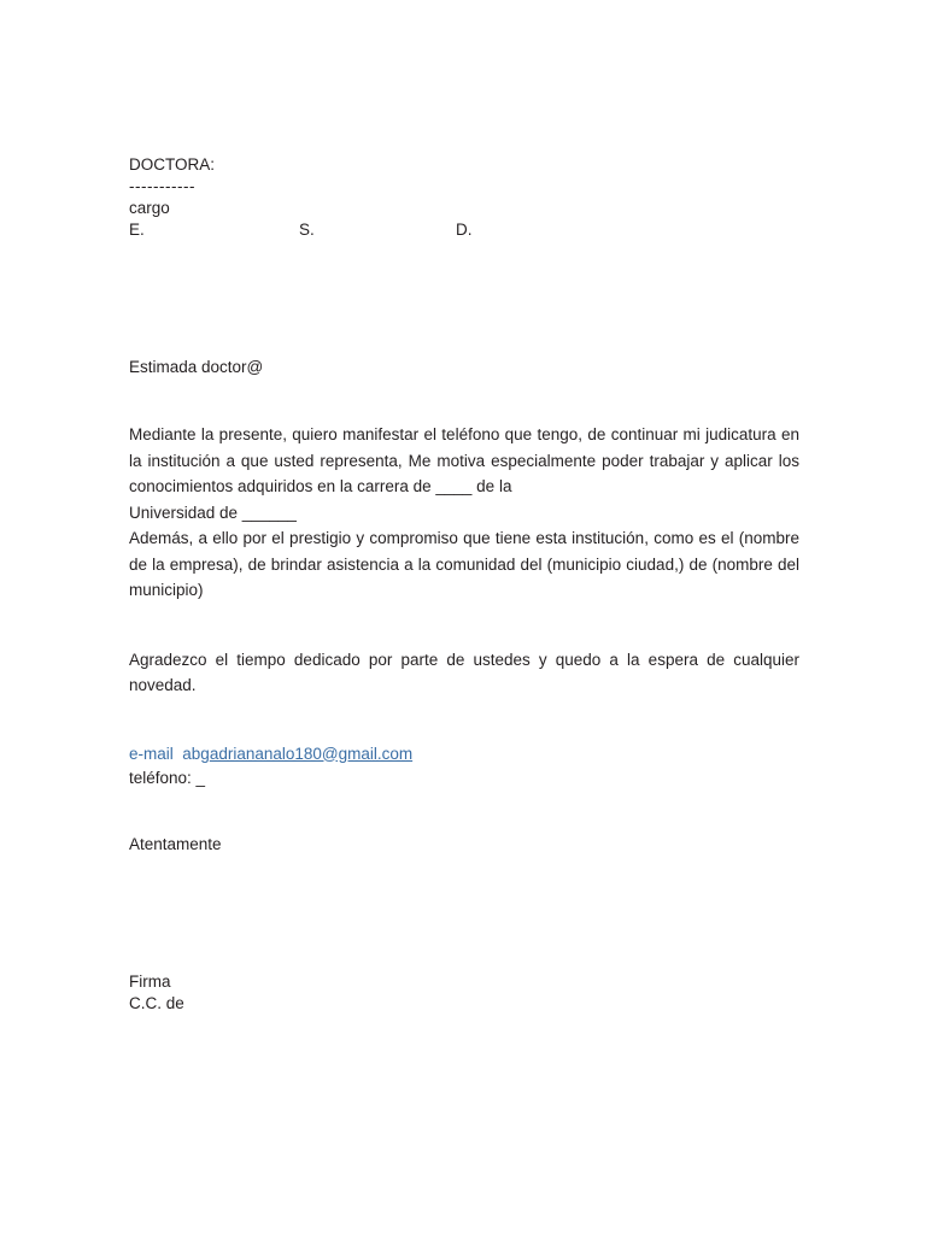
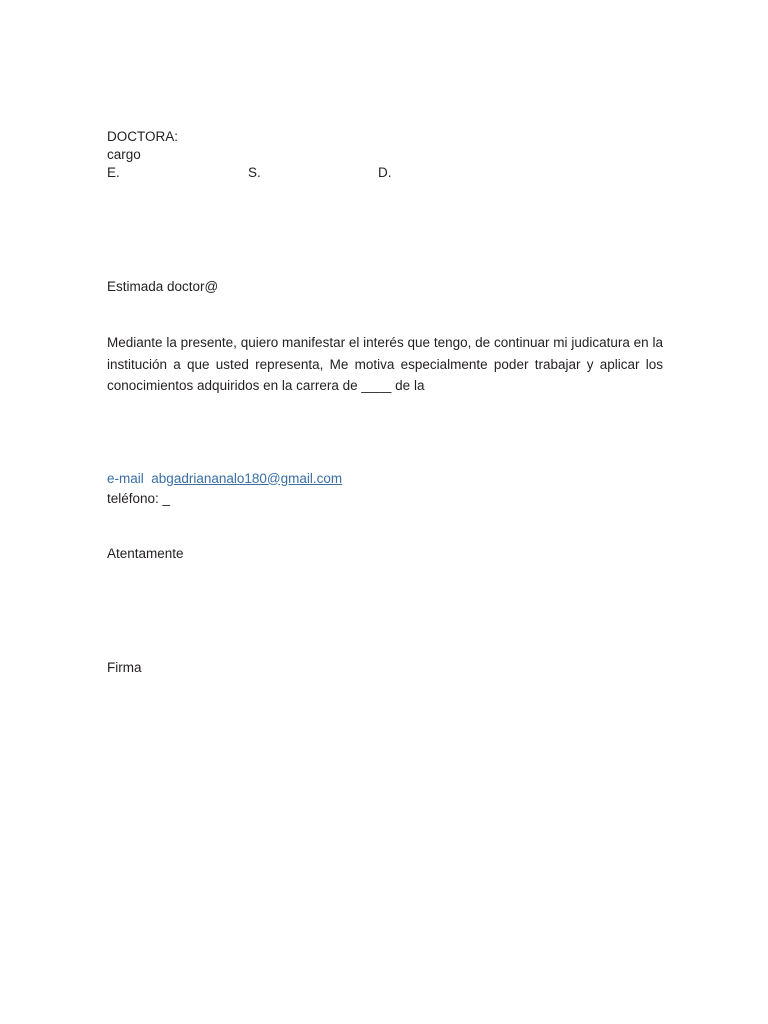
  DOCTORA:
- -----------
  cargo
  E.
  S.
  D.
  Estimada doctor@
- Mediante la presente, quiero manifestar el teléfono que tengo, de continuar mi judicatura en la institución a que usted representa, Me motiva especialmente poder trabajar y aplicar los conocimientos adquiridos en la carrera de ____ de la
+ Mediante la presente, quiero manifestar el interés que tengo, de continuar mi judicatura en la institución a que usted representa, Me motiva especialmente poder trabajar y aplicar los conocimientos adquiridos en la carrera de ____ de la
- Universidad de ______
- Además, a ello por el prestigio y compromiso que tiene esta institución, como es el (nombre de la empresa), de brindar asistencia a la comunidad del (municipio ciudad,) de (nombre del municipio)
- Agradezco el tiempo dedicado por parte de ustedes y quedo a la espera de cualquier novedad.
  e-mail abgadriananalo180@gmail.com
  teléfono: _
  Atentamente
  Firma
- C.C. de
